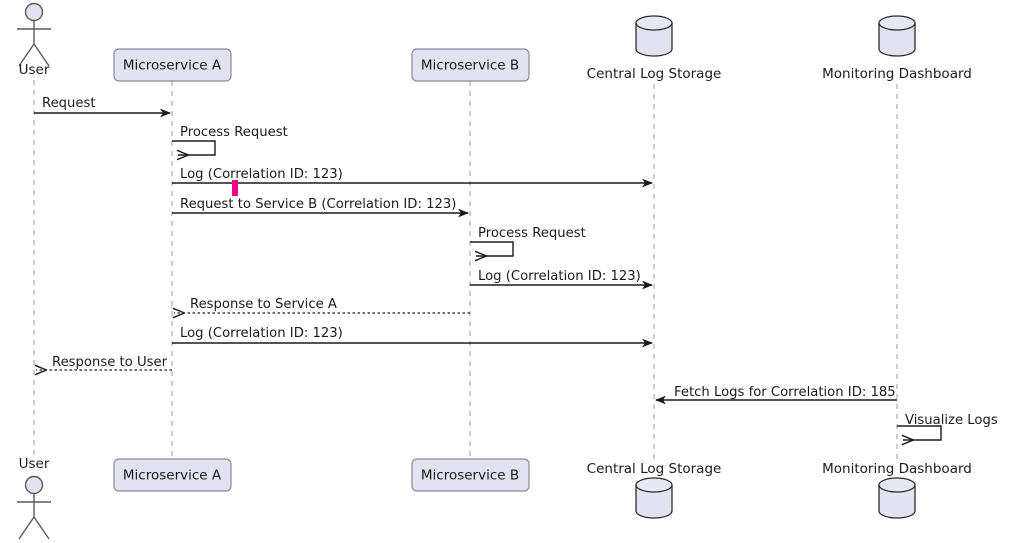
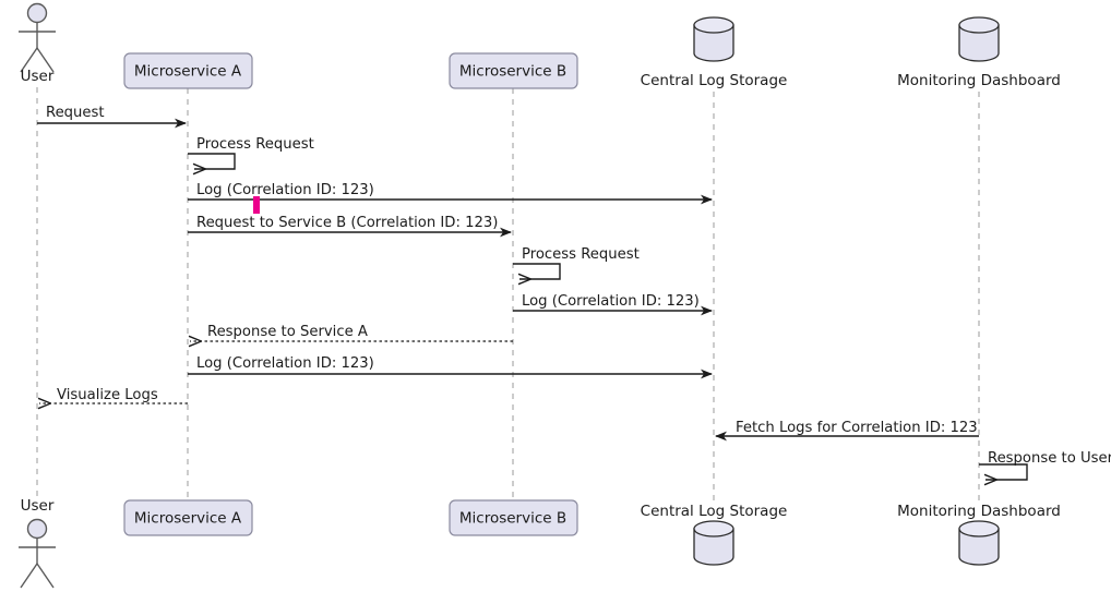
  Request
  Process Request
  Log (Correlation ID: 123)
  Request to Service B (Correlation ID: 123)
  Process Request
  Log (Correlation ID: 123)
  Response to Service A
  Log (Correlation ID: 123)
- Response to User
+ Visualize Logs
- Fetch Logs for Correlation ID: 185
+ Fetch Logs for Correlation ID: 123
- Visualize Logs
+ Response to User
  User
  Microservice A
  Microservice B
  Central Log Storage
  Monitoring Dashboard
  User
  Microservice A
  Microservice B
  Central Log Storage
  Monitoring Dashboard
